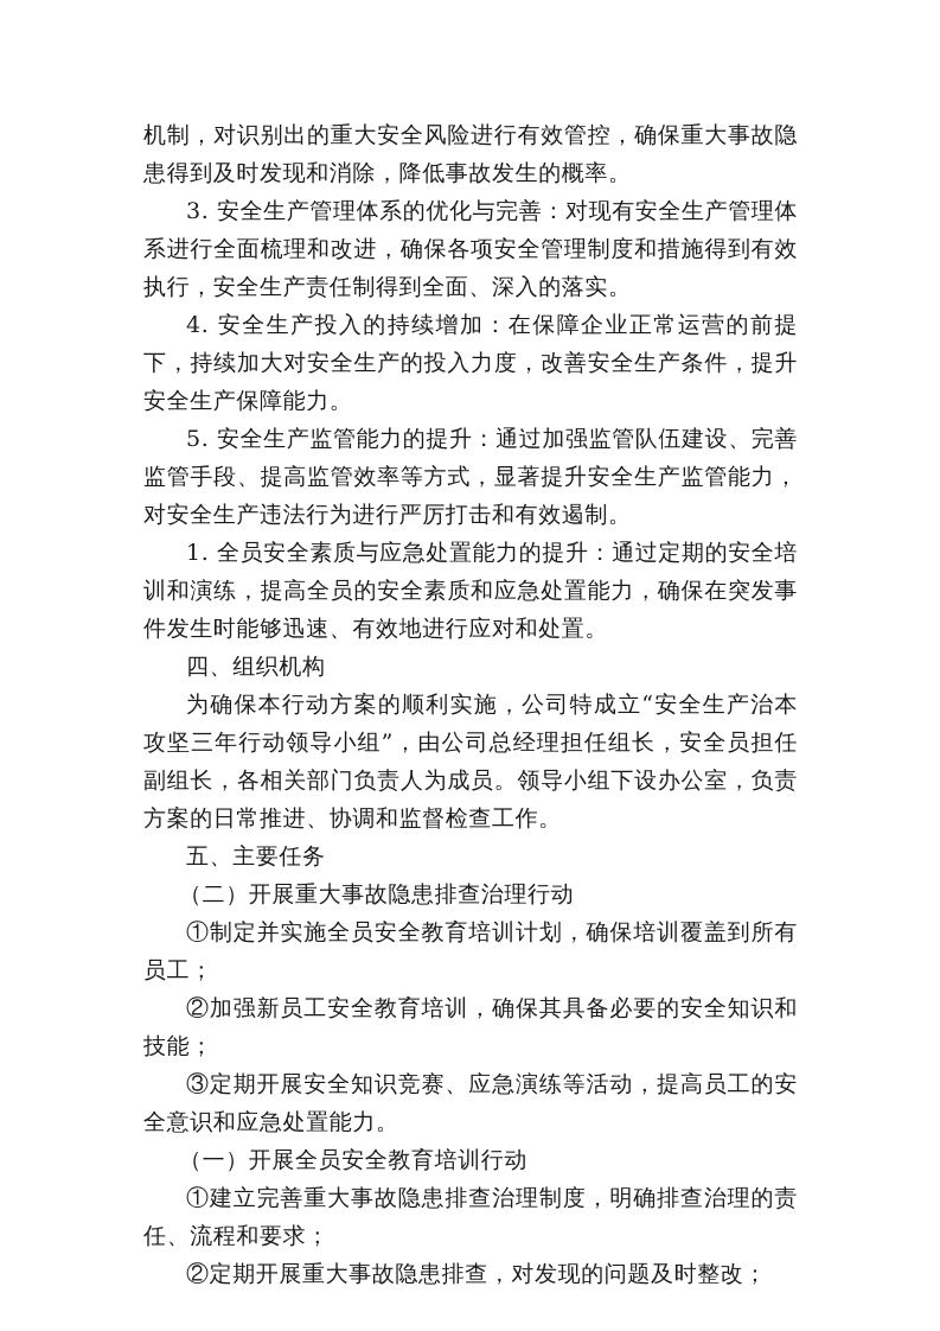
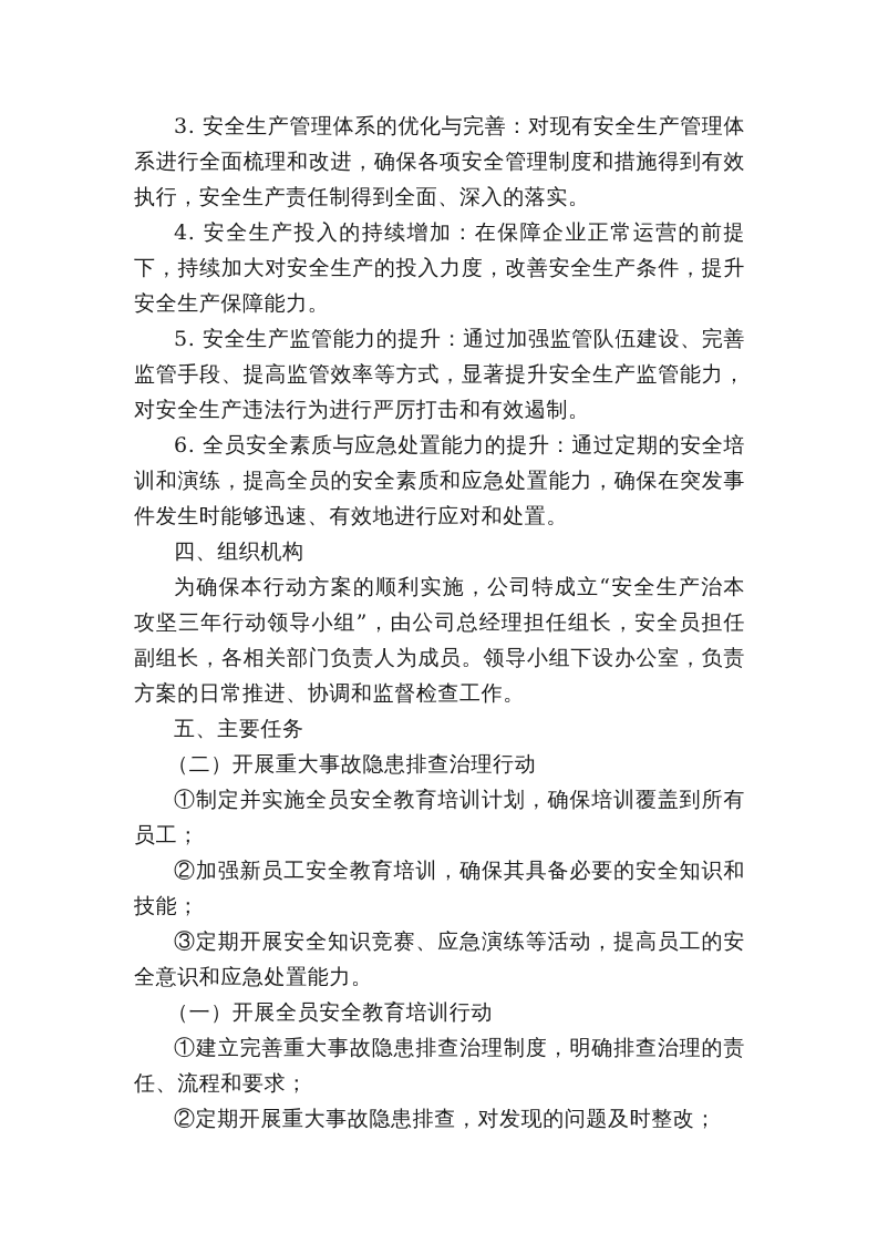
- 机制，对识别出的重大安全风险进行有效管控，确保重大事故隐患得到及时发现和消除，降低事故发生的概率。
  3. 安全生产管理体系的优化与完善：对现有安全生产管理体系进行全面梳理和改进，确保各项安全管理制度和措施得到有效执行，安全生产责任制得到全面、深入的落实。
  4. 安全生产投入的持续增加：在保障企业正常运营的前提下，持续加大对安全生产的投入力度，改善安全生产条件，提升安全生产保障能力。
  5. 安全生产监管能力的提升：通过加强监管队伍建设、完善监管手段、提高监管效率等方式，显著提升安全生产监管能力，对安全生产违法行为进行严厉打击和有效遏制。
- 1. 全员安全素质与应急处置能力的提升：通过定期的安全培训和演练，提高全员的安全素质和应急处置能力，确保在突发事件发生时能够迅速、有效地进行应对和处置。
+ 6. 全员安全素质与应急处置能力的提升：通过定期的安全培训和演练，提高全员的安全素质和应急处置能力，确保在突发事件发生时能够迅速、有效地进行应对和处置。
  四、组织机构
  为确保本行动方案的顺利实施，公司特成立“安全生产治本攻坚三年行动领导小组”，由公司总经理担任组长，安全员担任副组长，各相关部门负责人为成员。领导小组下设办公室，负责方案的日常推进、协调和监督检查工作。
  五、主要任务
  （二）开展重大事故隐患排查治理行动
  ①制定并实施全员安全教育培训计划，确保培训覆盖到所有员工；
  ②加强新员工安全教育培训，确保其具备必要的安全知识和技能；
  ③定期开展安全知识竞赛、应急演练等活动，提高员工的安全意识和应急处置能力。
  （一）开展全员安全教育培训行动
  ①建立完善重大事故隐患排查治理制度，明确排查治理的责任、流程和要求；
  ②定期开展重大事故隐患排查，对发现的问题及时整改；
